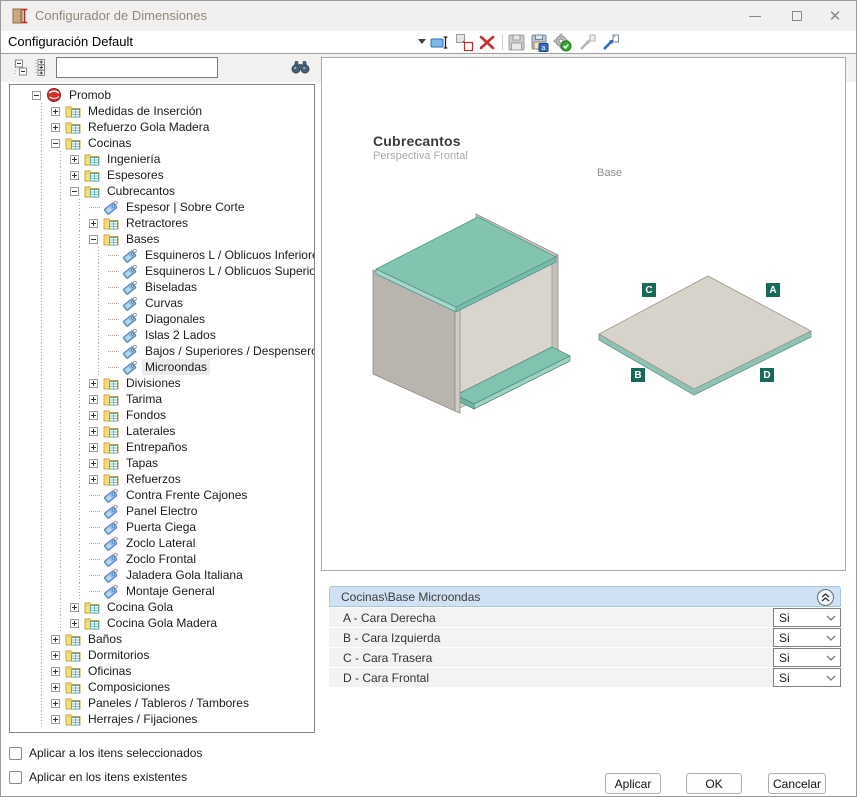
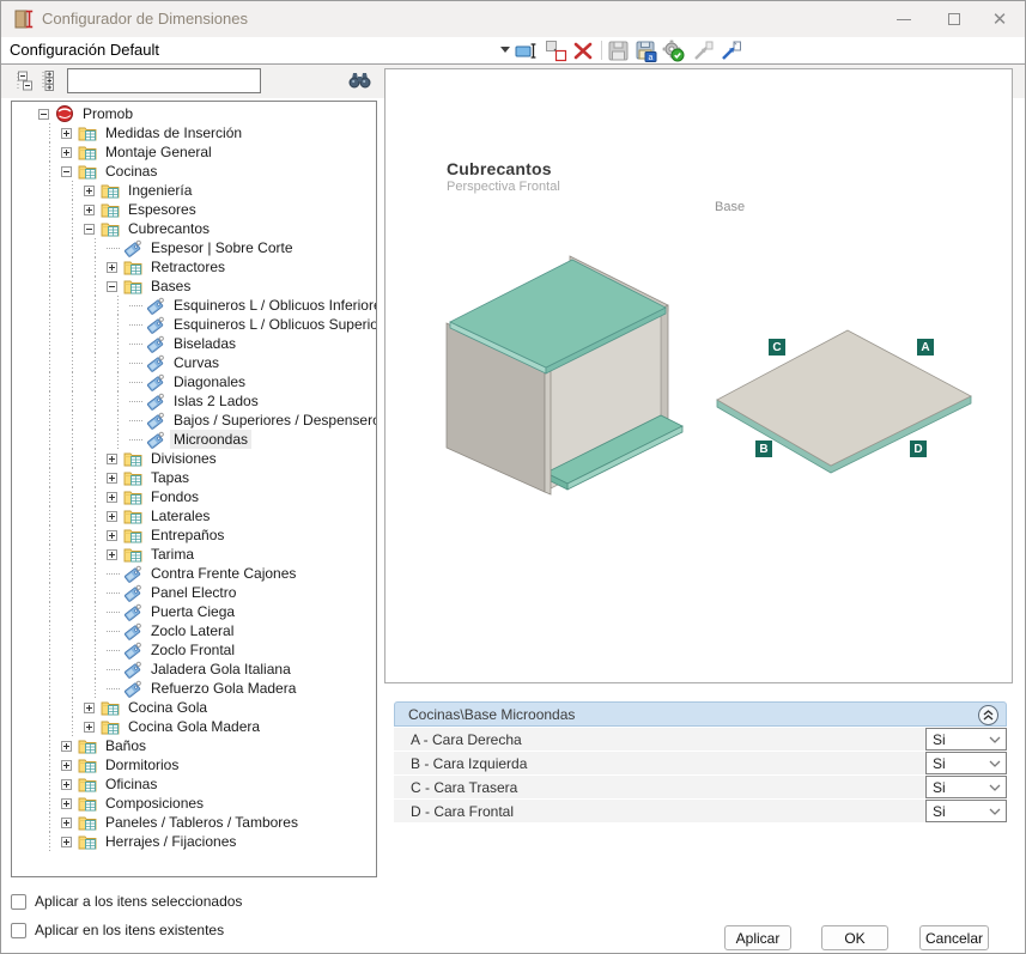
  Configurador de Dimensiones
  ✕
  Configuración Default
  Promob
  Medidas de Inserción
- Refuerzo Gola Madera
+ Montaje General
  Cocinas
  Ingeniería
  Espesores
  Cubrecantos
  Espesor | Sobre Corte
  Retractores
  Bases
  Esquineros L / Oblicuos Inferior
  Esquineros L / Oblicuos Superio
  Biseladas
  Curvas
  Diagonales
  Islas 2 Lados
  Bajos / Superiores / Despenser
  Microondas
  Divisiones
- Tarima
+ Tapas
  Fondos
  Laterales
  Entrepaños
- Tapas
+ Tarima
- Refuerzos
  Contra Frente Cajones
  Panel Electro
  Puerta Ciega
  Zoclo Lateral
  Zoclo Frontal
  Jaladera Gola Italiana
- Montaje General
+ Refuerzo Gola Madera
  Cocina Gola
  Cocina Gola Madera
  Baños
  Dormitorios
  Oficinas
  Composiciones
  Paneles / Tableros / Tambores
  Herrajes / Fijaciones
  Aplicar a los itens seleccionados
  Aplicar en los itens existentes
  Cubrecantos
  Perspectiva Frontal
  Base
  C
  A
  B
  D
  Cocinas\Base Microondas
  A - Cara Derecha
  Si
  B - Cara Izquierda
  Si
  C - Cara Trasera
  Si
  D - Cara Frontal
  Si
  Aplicar
  OK
  Cancelar
